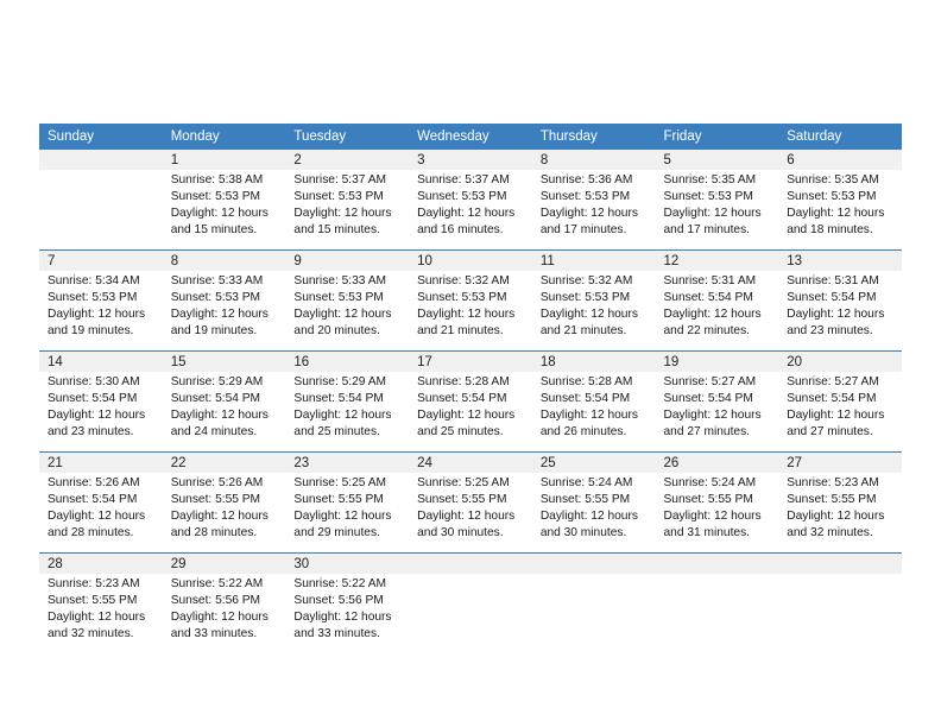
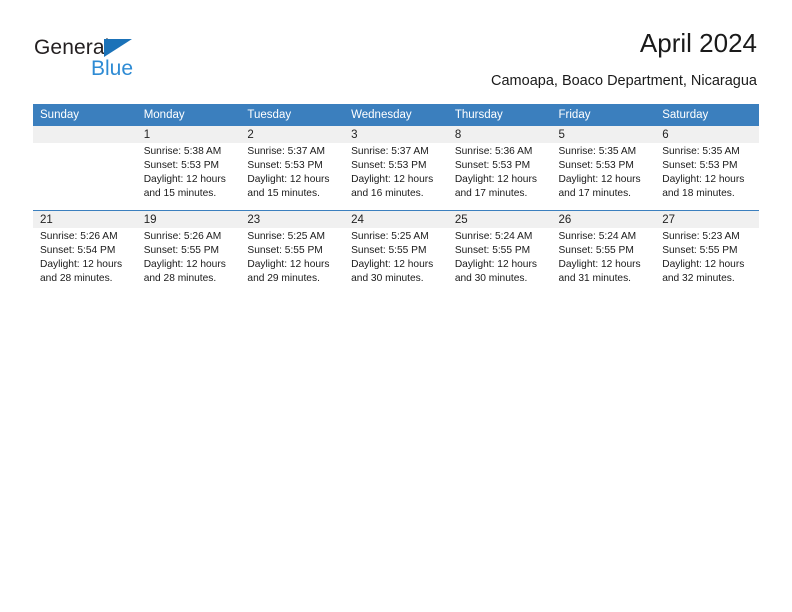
+ General
+ Blue
+ April 2024
+ Camoapa, Boaco Department, Nicaragua
  Sunday	Monday	Tuesday	Wednesday	Thursday	Friday	Saturday
  	1Sunrise: 5:38 AMSunset: 5:53 PMDaylight: 12 hoursand 15 minutes.	2Sunrise: 5:37 AMSunset: 5:53 PMDaylight: 12 hoursand 15 minutes.	3Sunrise: 5:37 AMSunset: 5:53 PMDaylight: 12 hoursand 16 minutes.	8Sunrise: 5:36 AMSunset: 5:53 PMDaylight: 12 hoursand 17 minutes.	5Sunrise: 5:35 AMSunset: 5:53 PMDaylight: 12 hoursand 17 minutes.	6Sunrise: 5:35 AMSunset: 5:53 PMDaylight: 12 hoursand 18 minutes.
- 7Sunrise: 5:34 AMSunset: 5:53 PMDaylight: 12 hoursand 19 minutes.	8Sunrise: 5:33 AMSunset: 5:53 PMDaylight: 12 hoursand 19 minutes.	9Sunrise: 5:33 AMSunset: 5:53 PMDaylight: 12 hoursand 20 minutes.	10Sunrise: 5:32 AMSunset: 5:53 PMDaylight: 12 hoursand 21 minutes.	11Sunrise: 5:32 AMSunset: 5:53 PMDaylight: 12 hoursand 21 minutes.	12Sunrise: 5:31 AMSunset: 5:54 PMDaylight: 12 hoursand 22 minutes.	13Sunrise: 5:31 AMSunset: 5:54 PMDaylight: 12 hoursand 23 minutes.
- 14Sunrise: 5:30 AMSunset: 5:54 PMDaylight: 12 hoursand 23 minutes.	15Sunrise: 5:29 AMSunset: 5:54 PMDaylight: 12 hoursand 24 minutes.	16Sunrise: 5:29 AMSunset: 5:54 PMDaylight: 12 hoursand 25 minutes.	17Sunrise: 5:28 AMSunset: 5:54 PMDaylight: 12 hoursand 25 minutes.	18Sunrise: 5:28 AMSunset: 5:54 PMDaylight: 12 hoursand 26 minutes.	19Sunrise: 5:27 AMSunset: 5:54 PMDaylight: 12 hoursand 27 minutes.	20Sunrise: 5:27 AMSunset: 5:54 PMDaylight: 12 hoursand 27 minutes.
- 21Sunrise: 5:26 AMSunset: 5:54 PMDaylight: 12 hoursand 28 minutes.	22Sunrise: 5:26 AMSunset: 5:55 PMDaylight: 12 hoursand 28 minutes.	23Sunrise: 5:25 AMSunset: 5:55 PMDaylight: 12 hoursand 29 minutes.	24Sunrise: 5:25 AMSunset: 5:55 PMDaylight: 12 hoursand 30 minutes.	25Sunrise: 5:24 AMSunset: 5:55 PMDaylight: 12 hoursand 30 minutes.	26Sunrise: 5:24 AMSunset: 5:55 PMDaylight: 12 hoursand 31 minutes.	27Sunrise: 5:23 AMSunset: 5:55 PMDaylight: 12 hoursand 32 minutes.
+ 21Sunrise: 5:26 AMSunset: 5:54 PMDaylight: 12 hoursand 28 minutes.	19Sunrise: 5:26 AMSunset: 5:55 PMDaylight: 12 hoursand 28 minutes.	23Sunrise: 5:25 AMSunset: 5:55 PMDaylight: 12 hoursand 29 minutes.	24Sunrise: 5:25 AMSunset: 5:55 PMDaylight: 12 hoursand 30 minutes.	25Sunrise: 5:24 AMSunset: 5:55 PMDaylight: 12 hoursand 30 minutes.	26Sunrise: 5:24 AMSunset: 5:55 PMDaylight: 12 hoursand 31 minutes.	27Sunrise: 5:23 AMSunset: 5:55 PMDaylight: 12 hoursand 32 minutes.
- 28Sunrise: 5:23 AMSunset: 5:55 PMDaylight: 12 hoursand 32 minutes.	29Sunrise: 5:22 AMSunset: 5:56 PMDaylight: 12 hoursand 33 minutes.	30Sunrise: 5:22 AMSunset: 5:56 PMDaylight: 12 hoursand 33 minutes.
